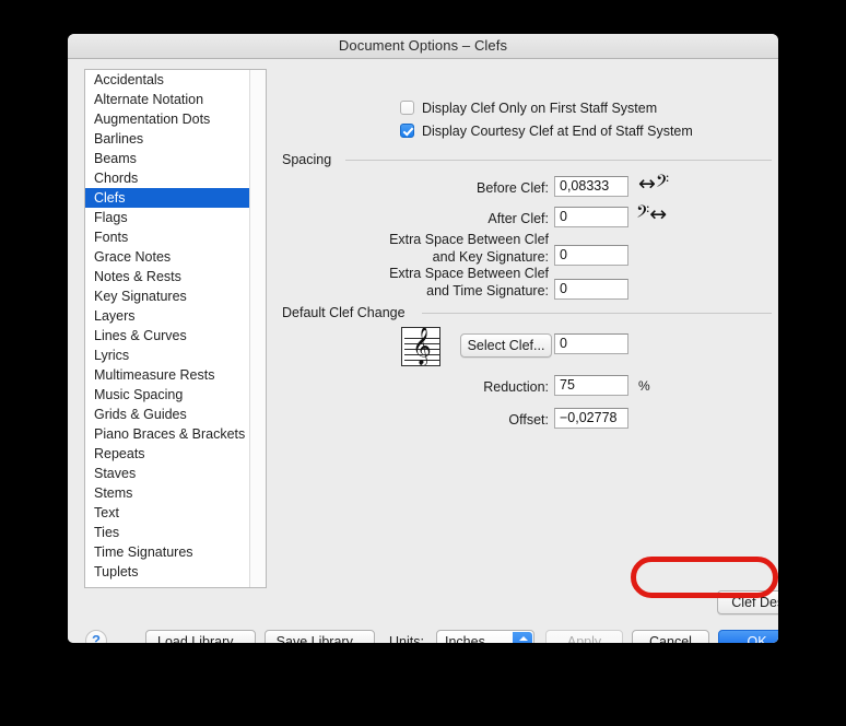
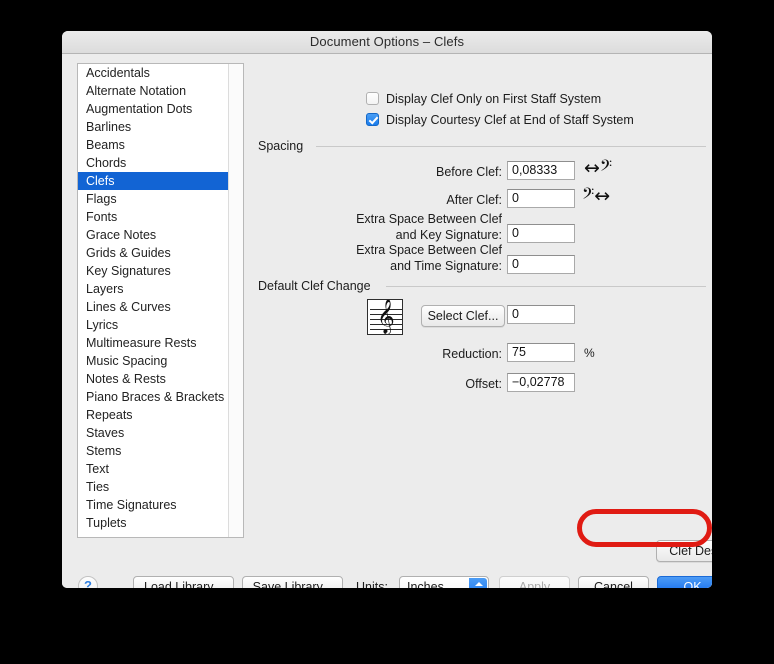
  Document Options – Clefs
  Accidentals
  Alternate Notation
  Augmentation Dots
  Barlines
  Beams
  Chords
  Clefs
  Flags
  Fonts
  Grace Notes
- Notes & Rests
+ Grids & Guides
  Key Signatures
  Layers
  Lines & Curves
  Lyrics
  Multimeasure Rests
  Music Spacing
- Grids & Guides
+ Notes & Rests
  Piano Braces & Brackets
  Repeats
  Staves
  Stems
  Text
  Ties
  Time Signatures
  Tuplets
  Display Clef Only on First Staff System
  Display Courtesy Clef at End of Staff System
  Spacing
  Before Clef:
  0,08333
  ↔𝄢
  After Clef:
  0
  𝄢↔
  Extra Space Between Clef
  and Key Signature:
  0
  Extra Space Between Clef
  and Time Signature:
  0
  Default Clef Change
  𝄞
  Select Clef...
  0
  Reduction:
  75
  %
  Offset:
  −0,02778
  ?
  Load Library...
  Save Library...
  Units:
  Inches
  Apply
  Cancel
  OK
